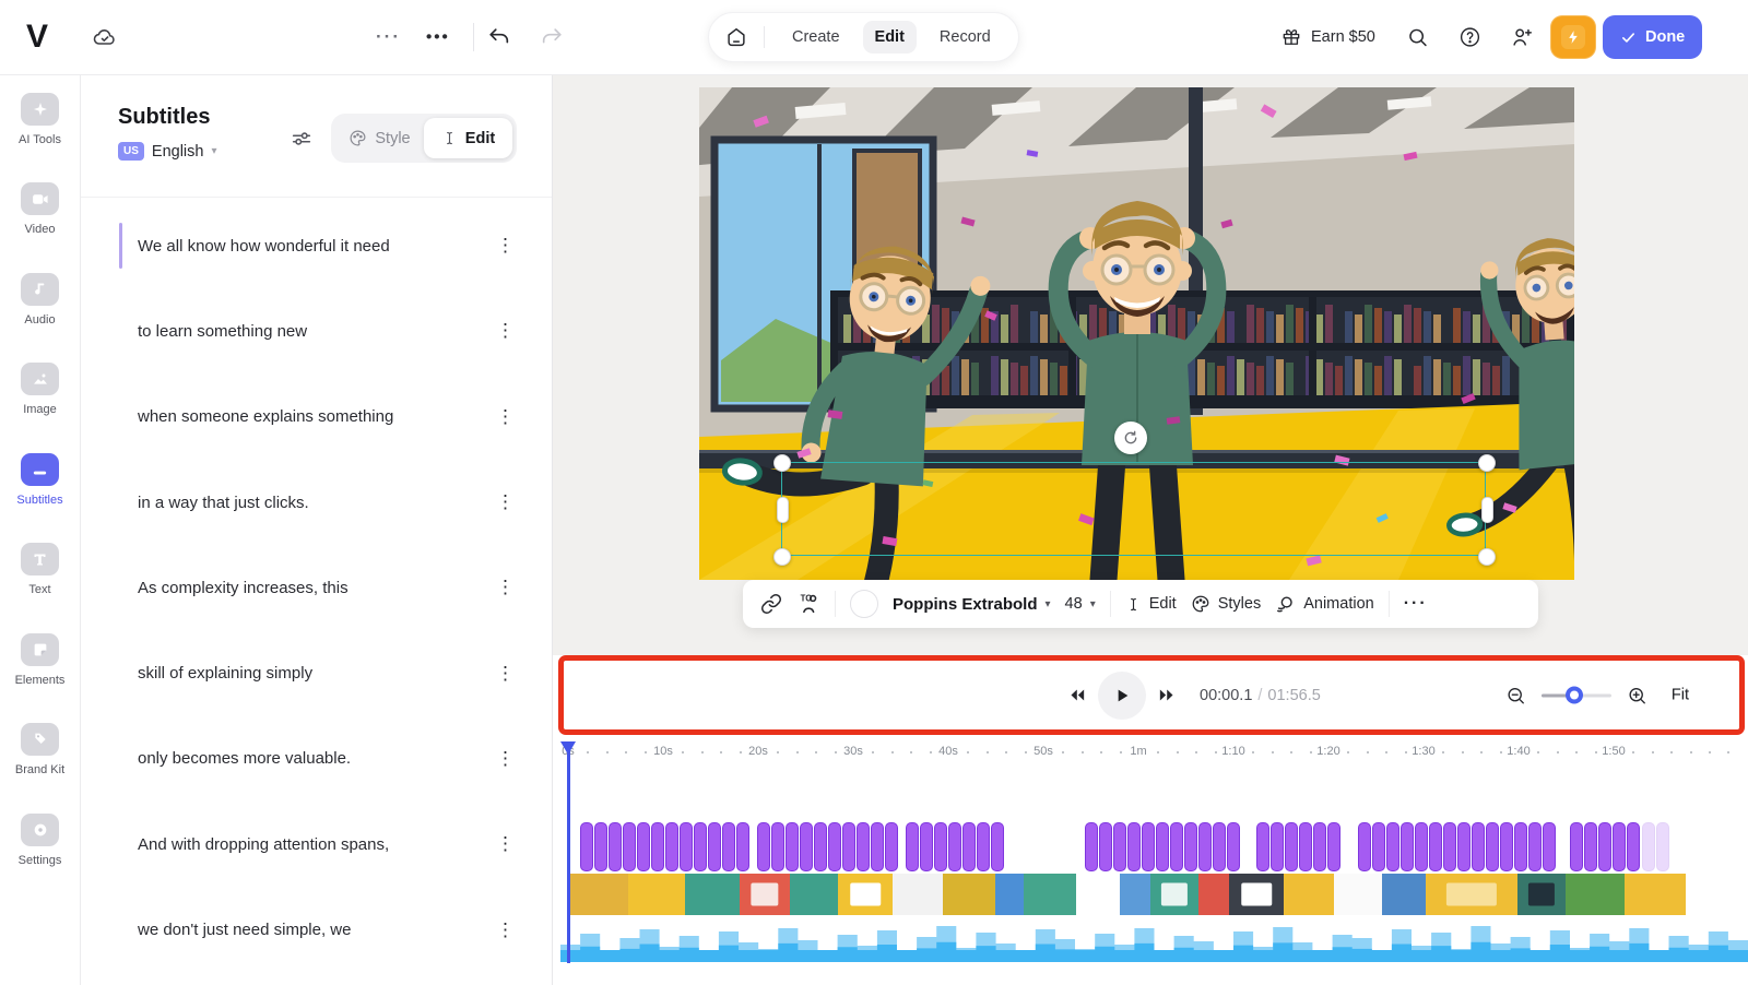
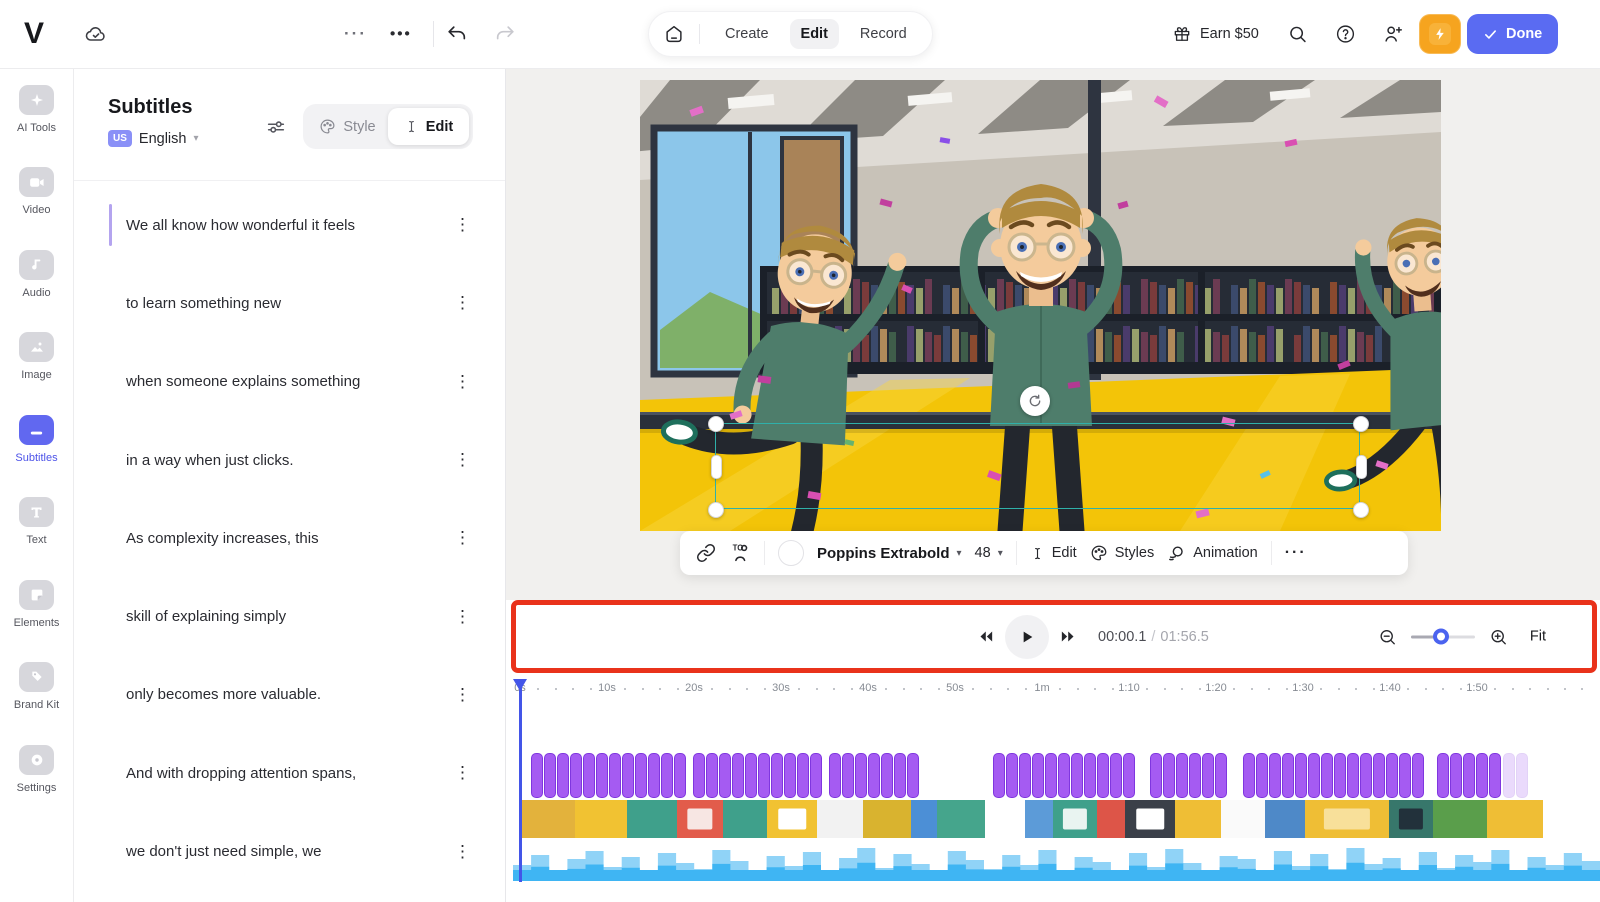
  V
  ···
  •••
  Create
  Edit
  Record
  Earn $50
  Done
  AI Tools
  Video
  Audio
  Image
  Subtitles
  Text
  Elements
  Brand Kit
  Settings
  Subtitles
  US
  English
  ▾
  Style
  Edit
- We all know how wonderful it need
+ We all know how wonderful it feels
  ⋮
  to learn something new
  ⋮
  when someone explains something
  ⋮
- in a way that just clicks.
+ in a way when just clicks.
  ⋮
  As complexity increases, this
  ⋮
  skill of explaining simply
  ⋮
  only becomes more valuable.
  ⋮
  And with dropping attention spans,
  ⋮
  we don't just need simple, we
  ⋮
  TO
  Poppins Extrabold
  ▾
  48
  ▾
  Edit
  Styles
  Animation
  ···
  00:00.1 / 01:56.5
  Fit
  0s
  10s
  20s
  30s
  40s
  50s
  1m
  1:10
  1:20
  1:30
  1:40
  1:50
